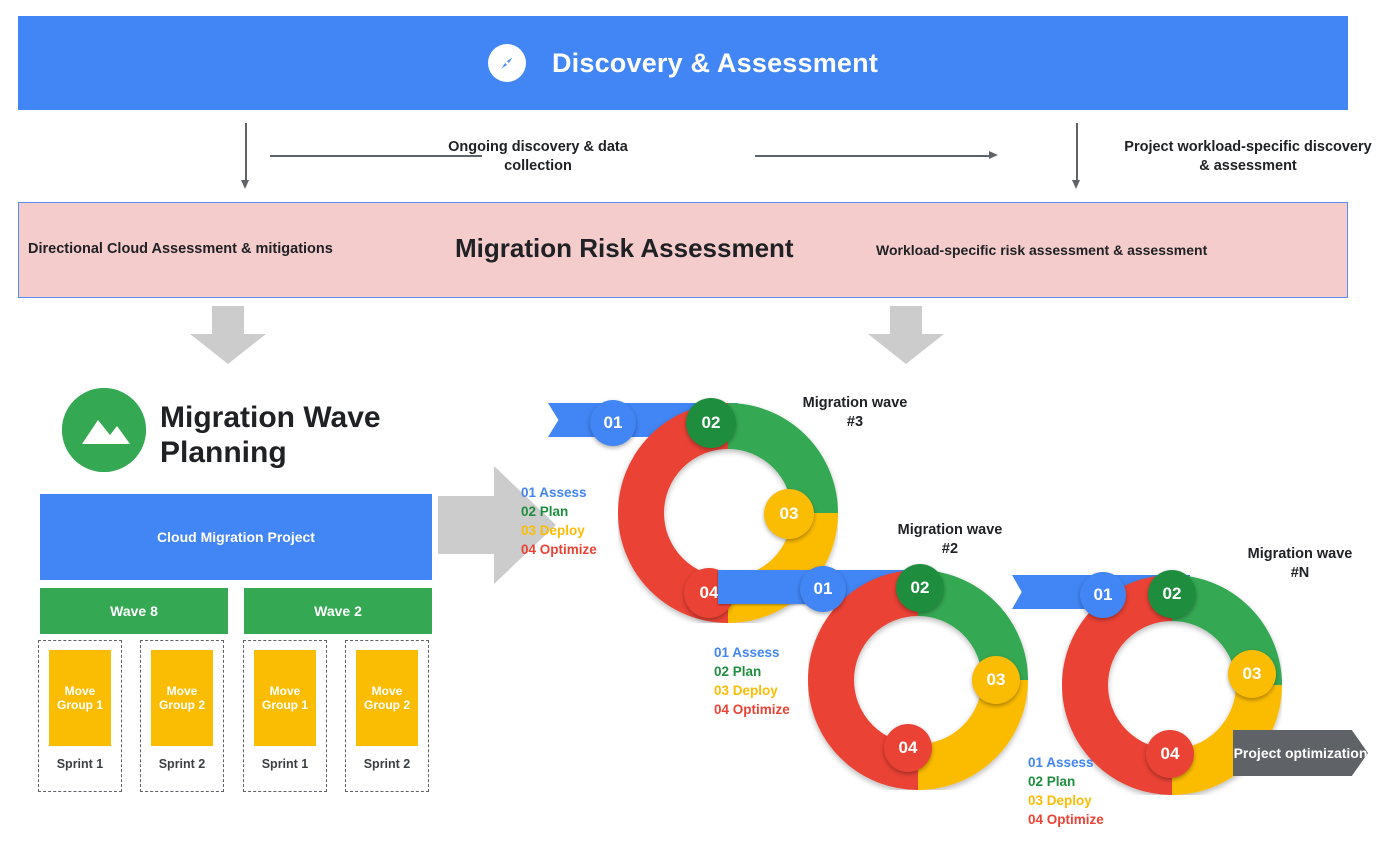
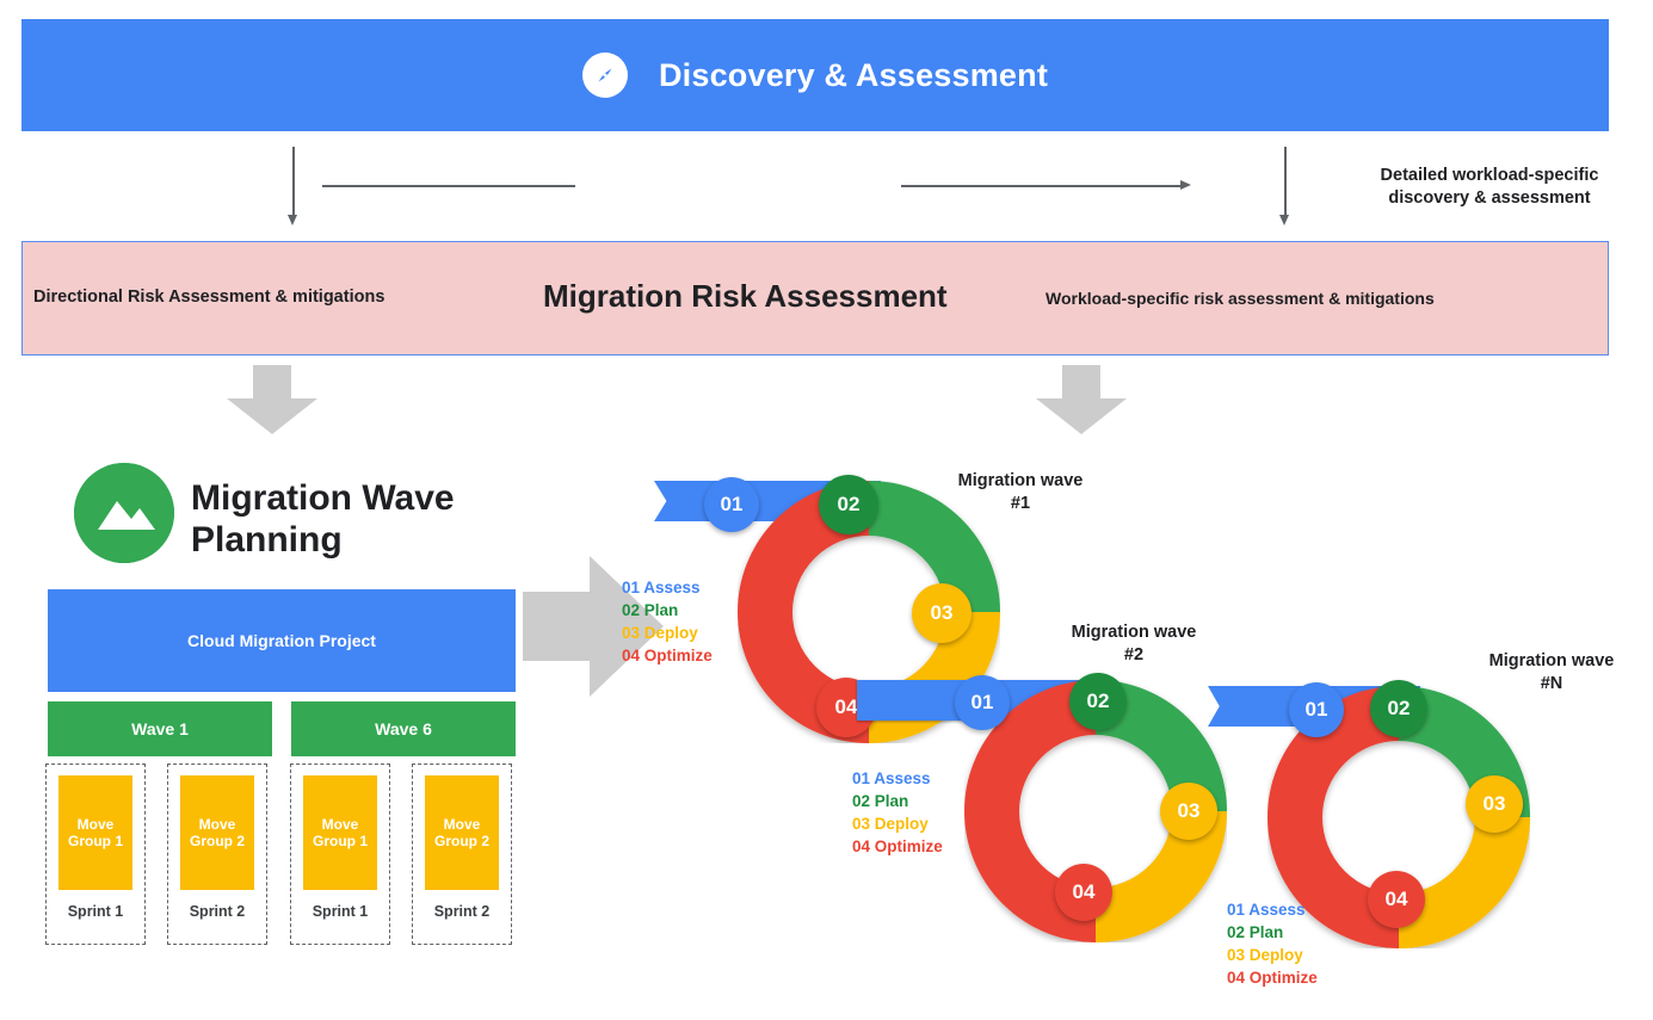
  Discovery & Assessment
- Ongoing discovery & data collection
- Project workload-specific discovery & assessment
+ Detailed workload-specific discovery & assessment
- Directional Cloud Assessment & mitigations
+ Directional Risk Assessment & mitigations
  Migration Risk Assessment
- Workload-specific risk assessment & assessment
+ Workload-specific risk assessment & mitigations
  Migration Wave Planning
  Cloud Migration Project
- Wave 8
+ Wave 1
- Wave 2
+ Wave 6
  Move Group 1
  Sprint 1
  Move Group 2
  Sprint 2
  Move Group 1
  Sprint 1
  Move Group 2
  Sprint 2
  01
  02
  03
  04
- Migration wave #3
+ Migration wave #1
  01 Assess
  02 Plan
  03 Deploy
  04 Optimize
  01
  02
  03
  04
  Migration wave #2
  01 Assess
  02 Plan
  03 Deploy
  04 Optimize
  01
  02
  03
  04
  Migration wave #N
  01 Assess
  02 Plan
  03 Deploy
  04 Optimize
- Project optimization
